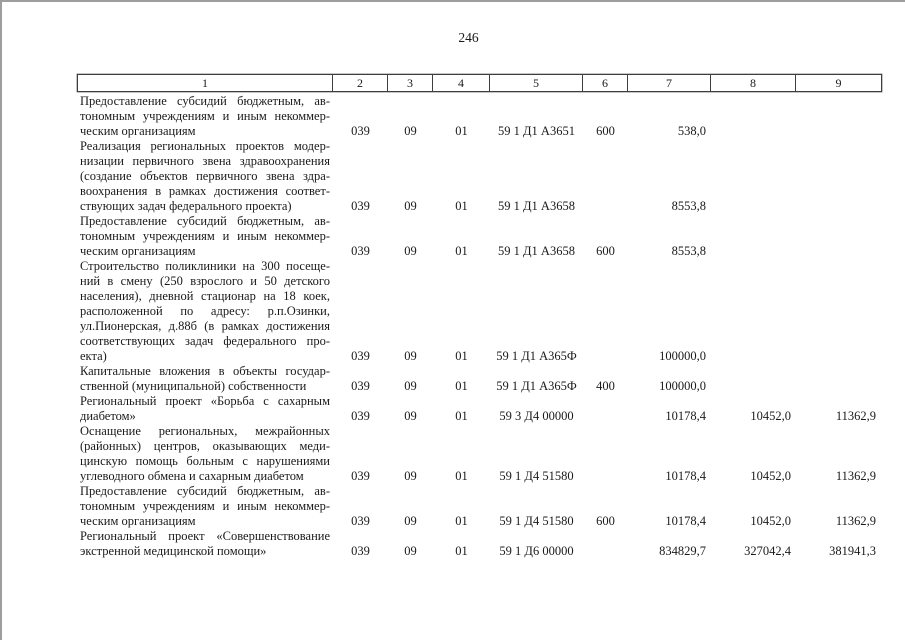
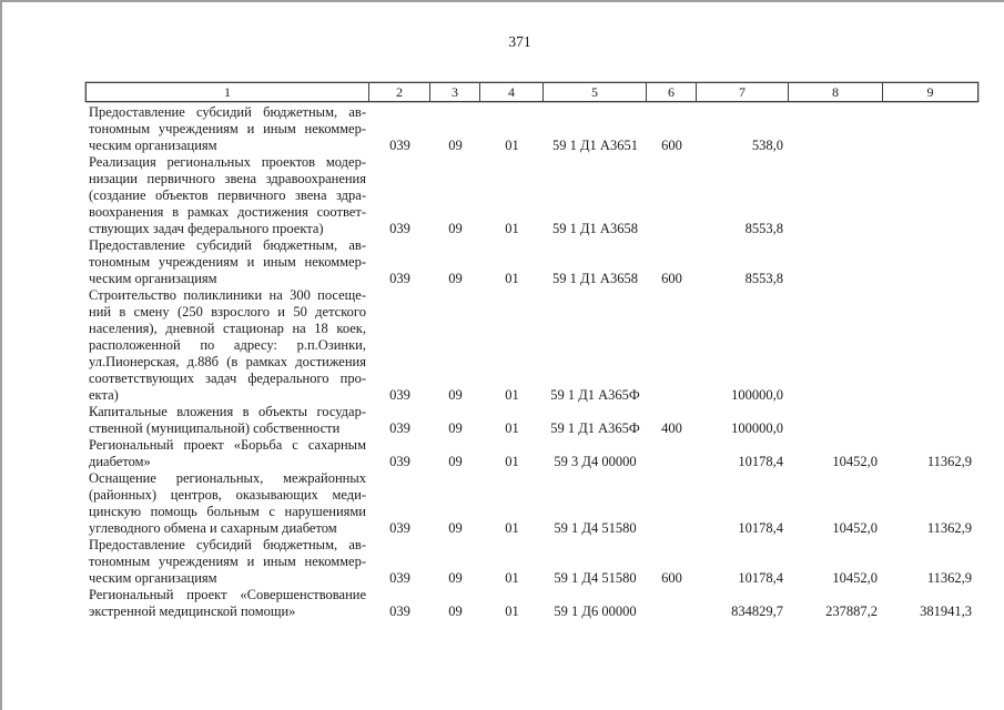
- 246
+ 371
  1
  2
  3
  4
  5
  6
  7
  8
  9
  Предоставление субсидий бюджетным, ав-
  тономным учреждениям и иным некоммер-
  ческим организациям
  039
  09
  01
  59 1 Д1 А3651
  600
  538,0
  Реализация региональных проектов модер-
  низации первичного звена здравоохранения
  (создание объектов первичного звена здра-
  воохранения в рамках достижения соответ-
  ствующих задач федерального проекта)
  039
  09
  01
  59 1 Д1 А3658
  8553,8
  Предоставление субсидий бюджетным, ав-
  тономным учреждениям и иным некоммер-
  ческим организациям
  039
  09
  01
  59 1 Д1 А3658
  600
  8553,8
  Строительство поликлиники на 300 посеще-
  ний в смену (250 взрослого и 50 детского
  населения), дневной стационар на 18 коек,
  расположенной по адресу: р.п.Озинки,
  ул.Пионерская, д.88б (в рамках достижения
  соответствующих задач федерального про-
  екта)
  039
  09
  01
  59 1 Д1 А365Ф
  100000,0
  Капитальные вложения в объекты государ-
  ственной (муниципальной) собственности
  039
  09
  01
  59 1 Д1 А365Ф
  400
  100000,0
  Региональный проект «Борьба с сахарным
  диабетом»
  039
  09
  01
  59 3 Д4 00000
  10178,4
  10452,0
  11362,9
  Оснащение региональных, межрайонных
  (районных) центров, оказывающих меди-
  цинскую помощь больным с нарушениями
  углеводного обмена и сахарным диабетом
  039
  09
  01
  59 1 Д4 51580
  10178,4
  10452,0
  11362,9
  Предоставление субсидий бюджетным, ав-
  тономным учреждениям и иным некоммер-
  ческим организациям
  039
  09
  01
  59 1 Д4 51580
  600
  10178,4
  10452,0
  11362,9
  Региональный проект «Совершенствование
  экстренной медицинской помощи»
  039
  09
  01
  59 1 Д6 00000
  834829,7
- 327042,4
+ 237887,2
  381941,3
